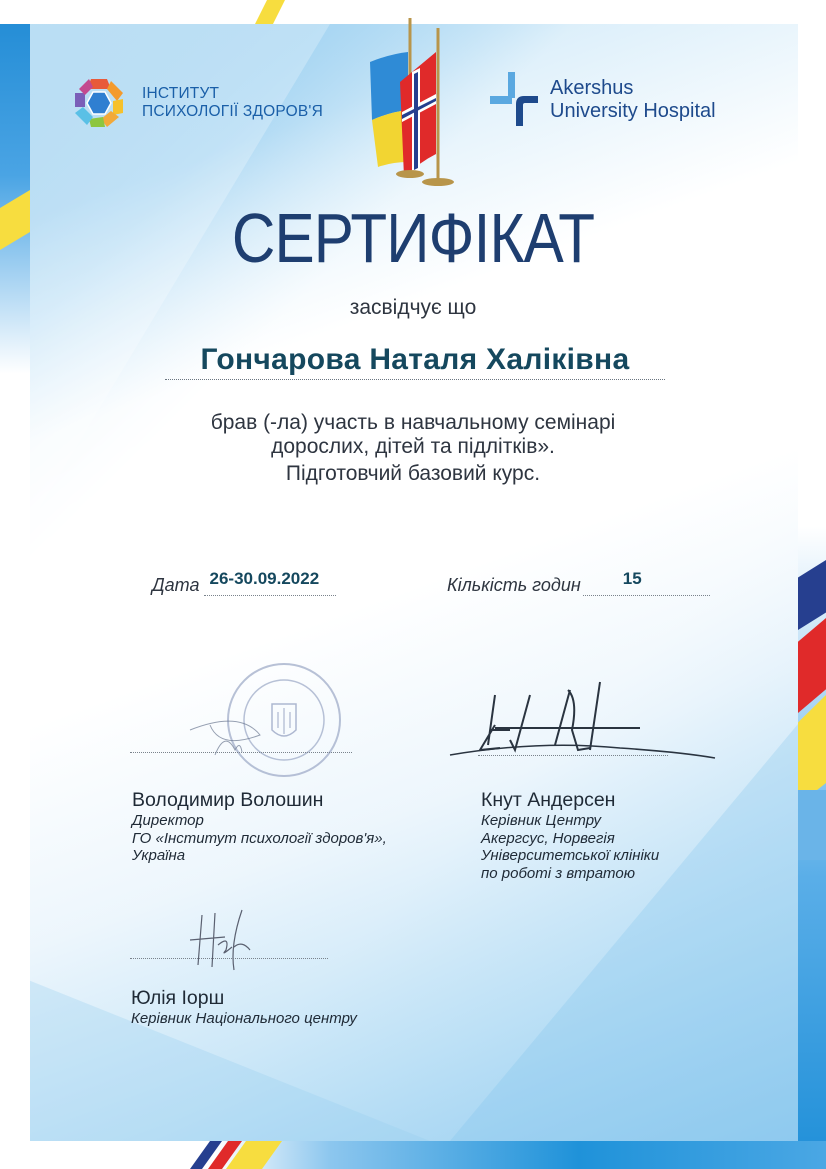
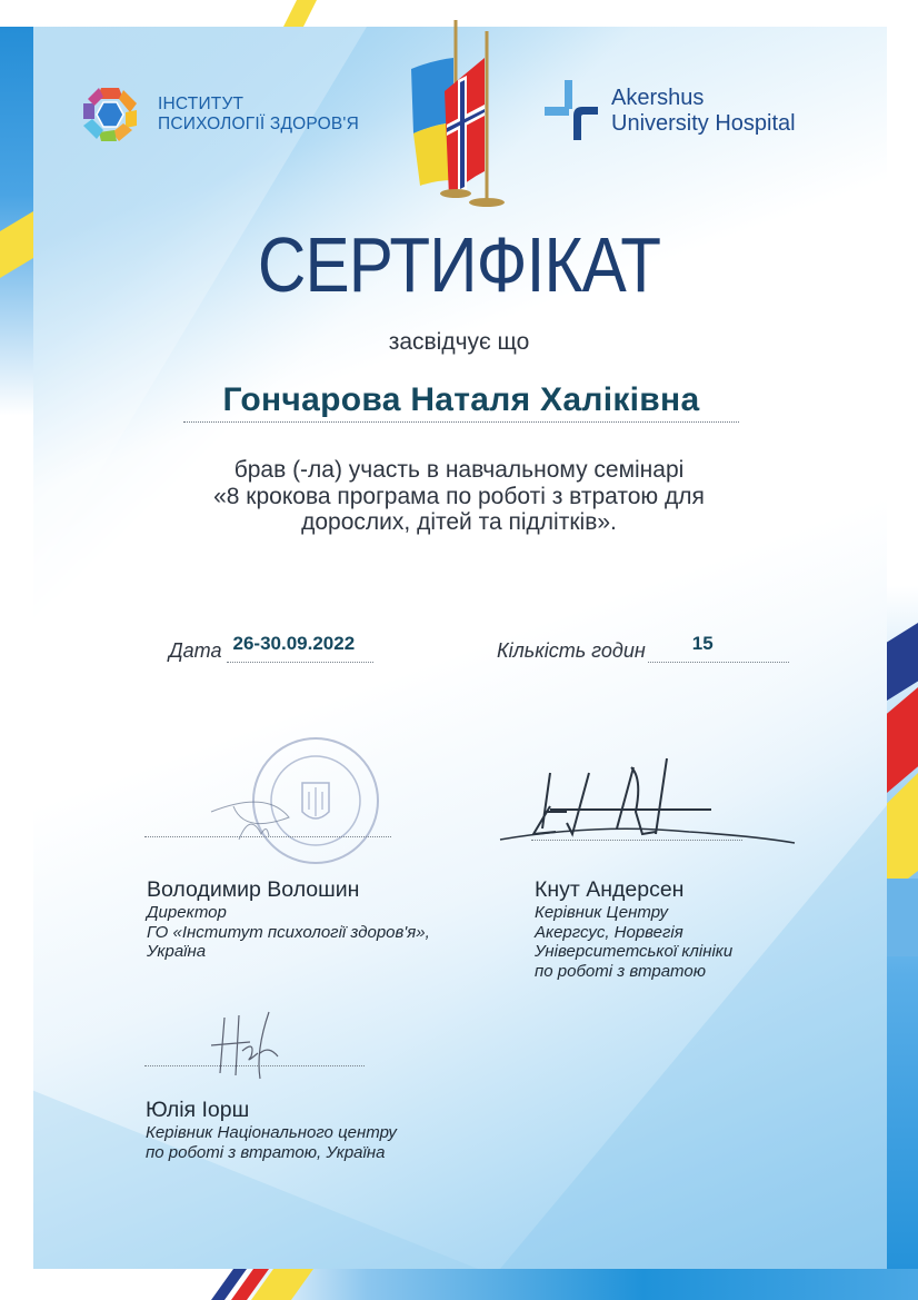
  ІНСТИТУТ
  ПСИХОЛОГІЇ ЗДОРОВ'Я
  Akershus
  University Hospital
  СЕРТИФІКАТ
  засвідчує що
  Гончарова Наталя Халіківна
  брав (-ла) участь в навчальному семінарі
+ «8 крокова програма по роботі з втратою для
  дорослих, дітей та підлітків».
- Підготовчий базовий курс.
  Дата
  26-30.09.2022
  Кількість годин
  15
  Володимир Волошин
  Директор
  ГО «Інститут психології здоров'я»,
  Україна
  Кнут Андерсен
  Керівник Центру
  Акергсус, Норвегія
  Університетської клініки
  по роботі з втратою
  Юлія Іорш
  Керівник Національного центру
+ по роботі з втратою, Україна
